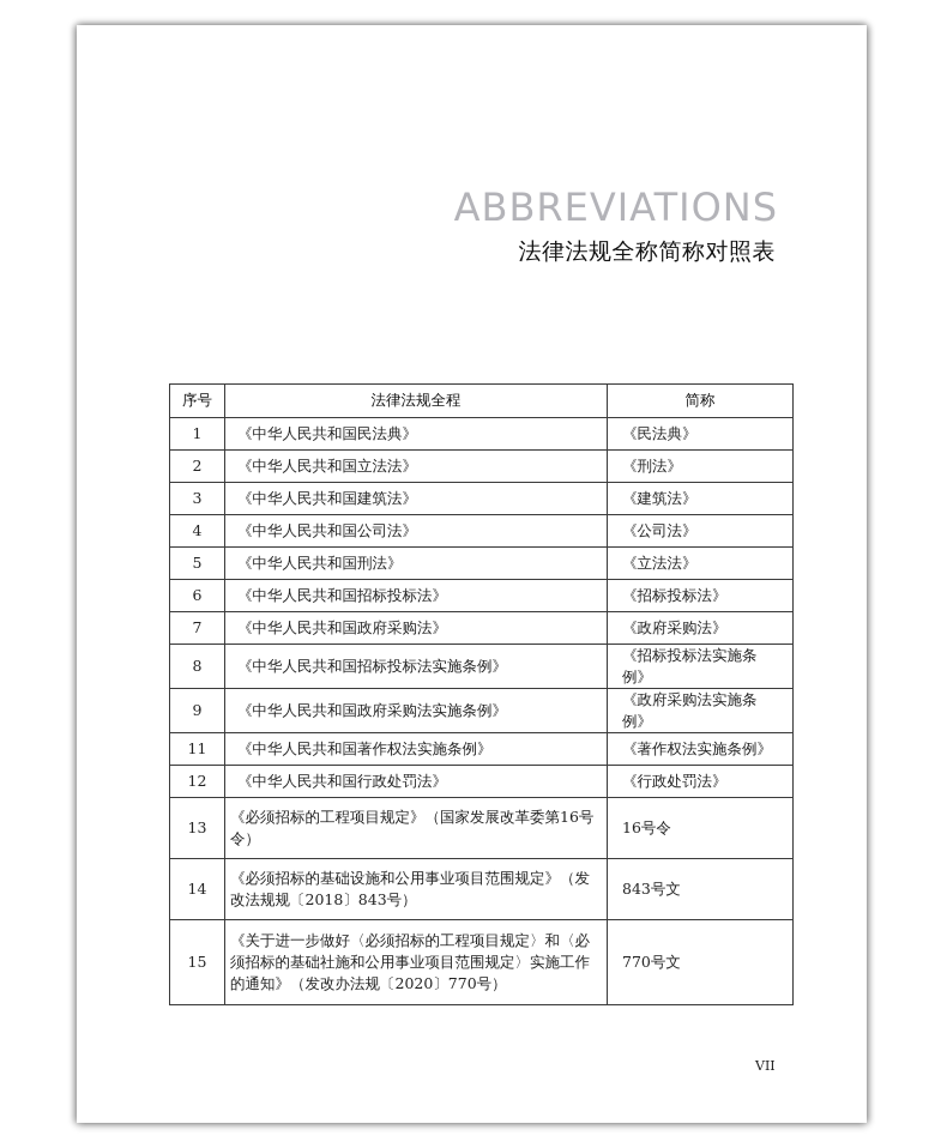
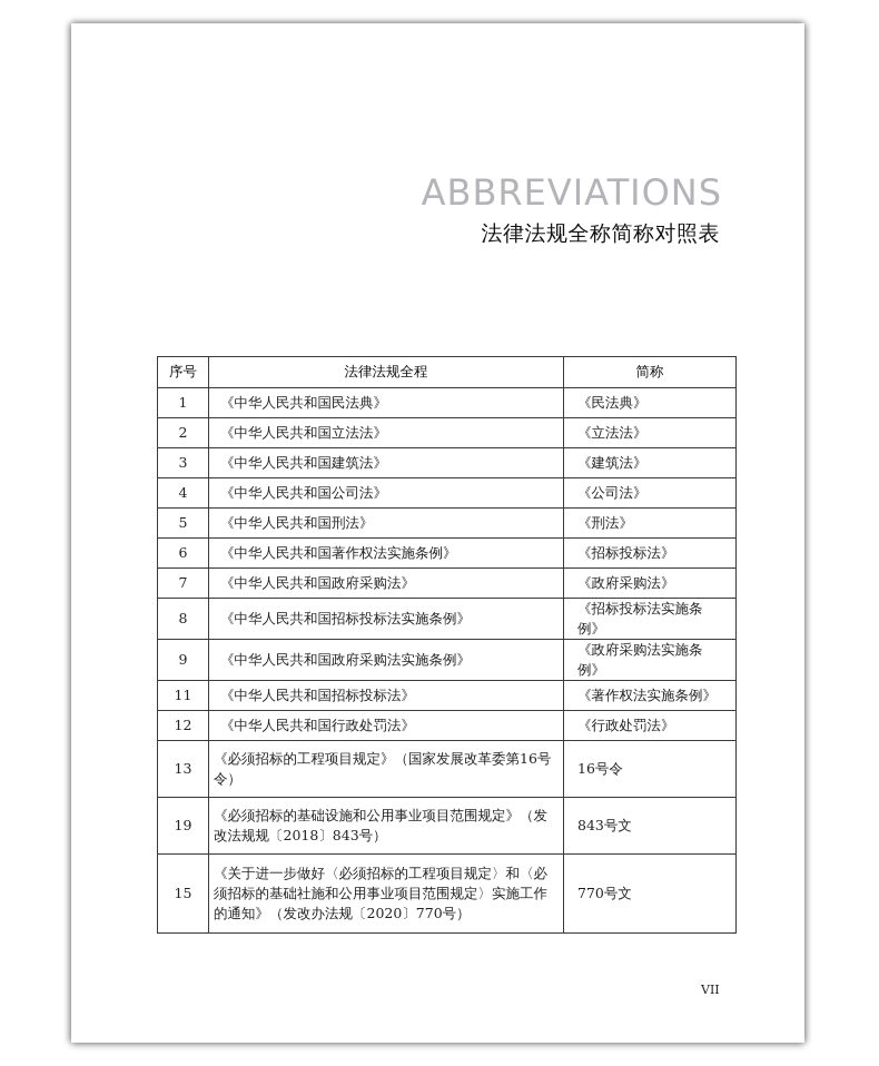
  ABBREVIATIONS
  法律法规全称简称对照表
  序号	法律法规全程	简称
  1	《中华人民共和国民法典》	《民法典》
- 2	《中华人民共和国立法法》	《刑法》
+ 2	《中华人民共和国立法法》	《立法法》
  3	《中华人民共和国建筑法》	《建筑法》
  4	《中华人民共和国公司法》	《公司法》
- 5	《中华人民共和国刑法》	《立法法》
+ 5	《中华人民共和国刑法》	《刑法》
- 6	《中华人民共和国招标投标法》	《招标投标法》
+ 6	《中华人民共和国著作权法实施条例》	《招标投标法》
  7	《中华人民共和国政府采购法》	《政府采购法》
  8	《中华人民共和国招标投标法实施条例》	《招标投标法实施条例》
  9	《中华人民共和国政府采购法实施条例》	《政府采购法实施条例》
- 11	《中华人民共和国著作权法实施条例》	《著作权法实施条例》
+ 11	《中华人民共和国招标投标法》	《著作权法实施条例》
  12	《中华人民共和国行政处罚法》	《行政处罚法》
  13	《必须招标的工程项目规定》（国家发展改革委第16号令）	16号令
- 14	《必须招标的基础设施和公用事业项目范围规定》（发改法规规〔2018〕843号）	843号文
+ 19	《必须招标的基础设施和公用事业项目范围规定》（发改法规规〔2018〕843号）	843号文
  15	《关于进一步做好〈必须招标的工程项目规定〉和〈必须招标的基础社施和公用事业项目范围规定〉实施工作的通知》（发改办法规〔2020〕770号）	770号文
  VII
